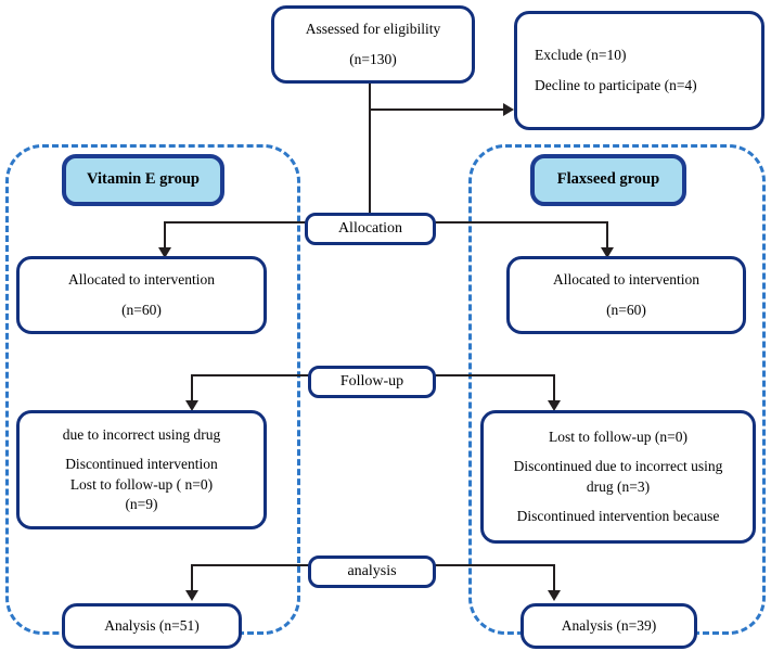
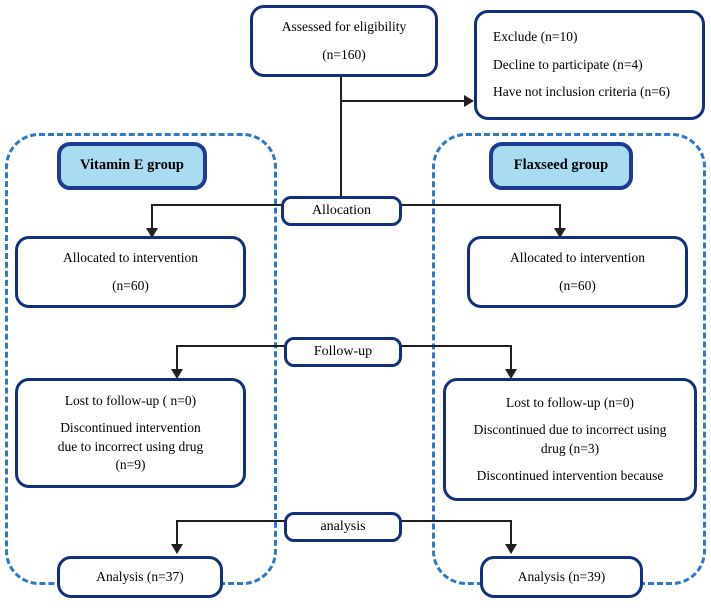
  Assessed for eligibility
- (n=130)
+ (n=160)
  Exclude (n=10)
  Decline to participate (n=4)
+ Have not inclusion criteria (n=6)
  Vitamin E group
  Flaxseed group
  Allocation
  Allocated to intervention
  (n=60)
  Allocated to intervention
  (n=60)
  Follow-up
- due to incorrect using drug
+ Lost to follow-up ( n=0)
  Discontinued intervention
- Lost to follow-up ( n=0)
+ due to incorrect using drug
  (n=9)
  Lost to follow-up (n=0)
  Discontinued due to incorrect using
  drug (n=3)
  Discontinued intervention because
  analysis
- Analysis (n=51)
+ Analysis (n=37)
  Analysis (n=39)
